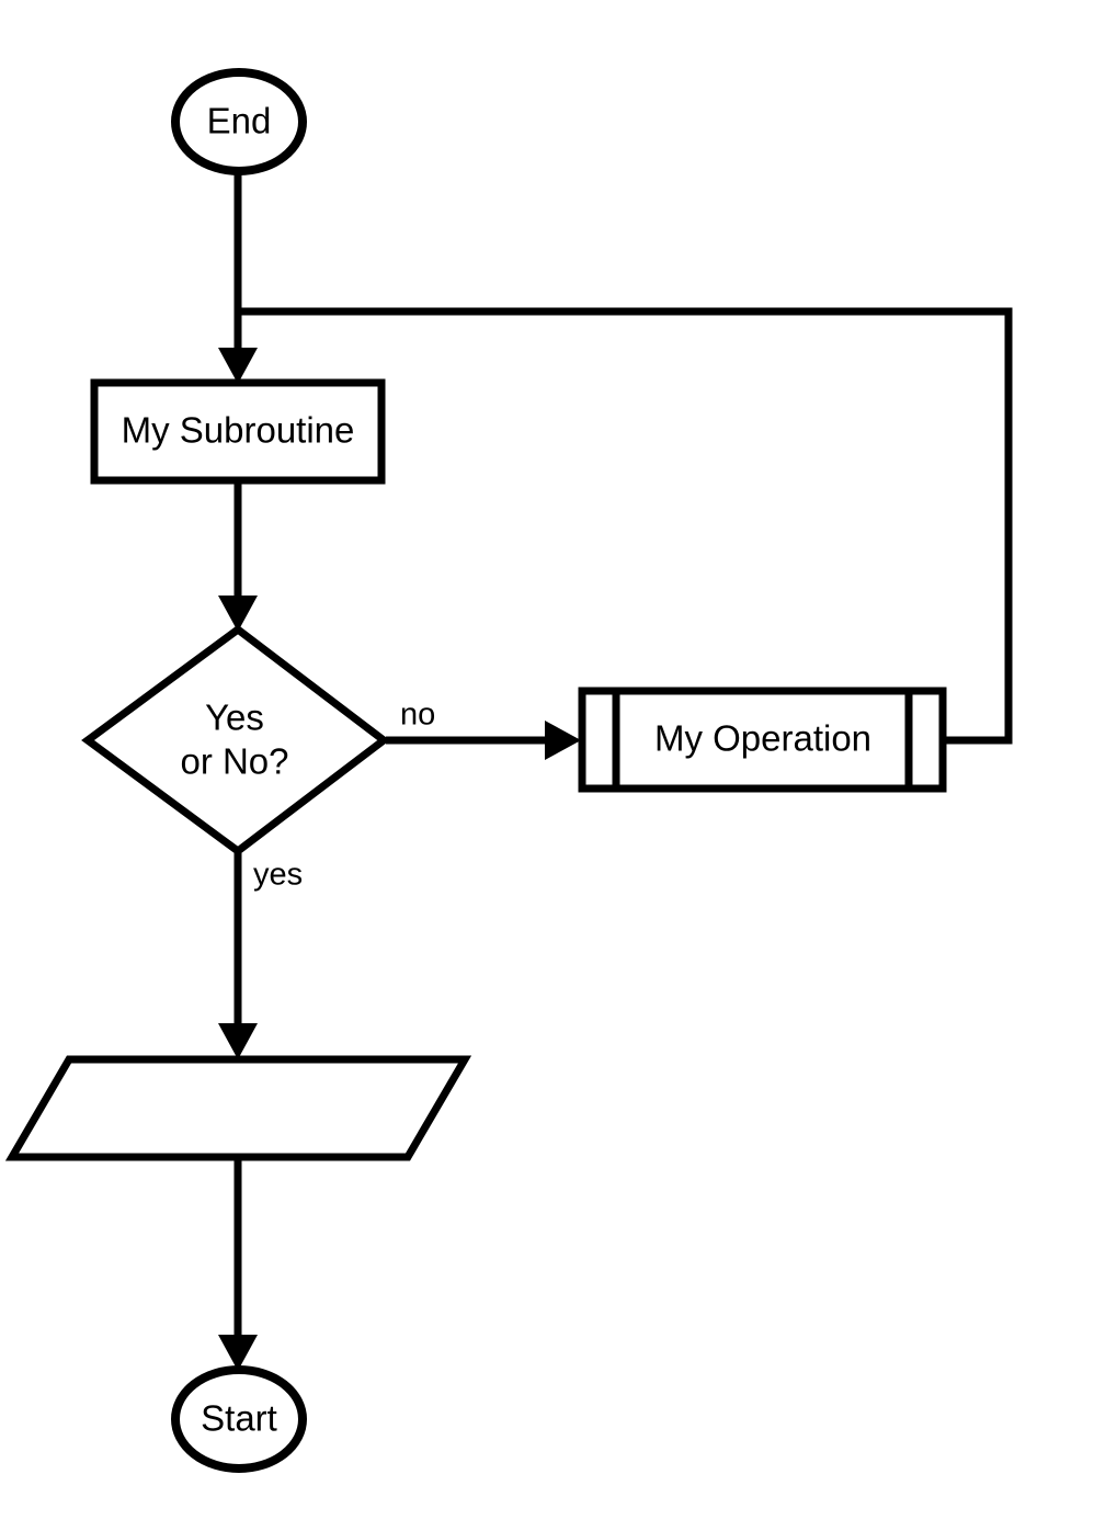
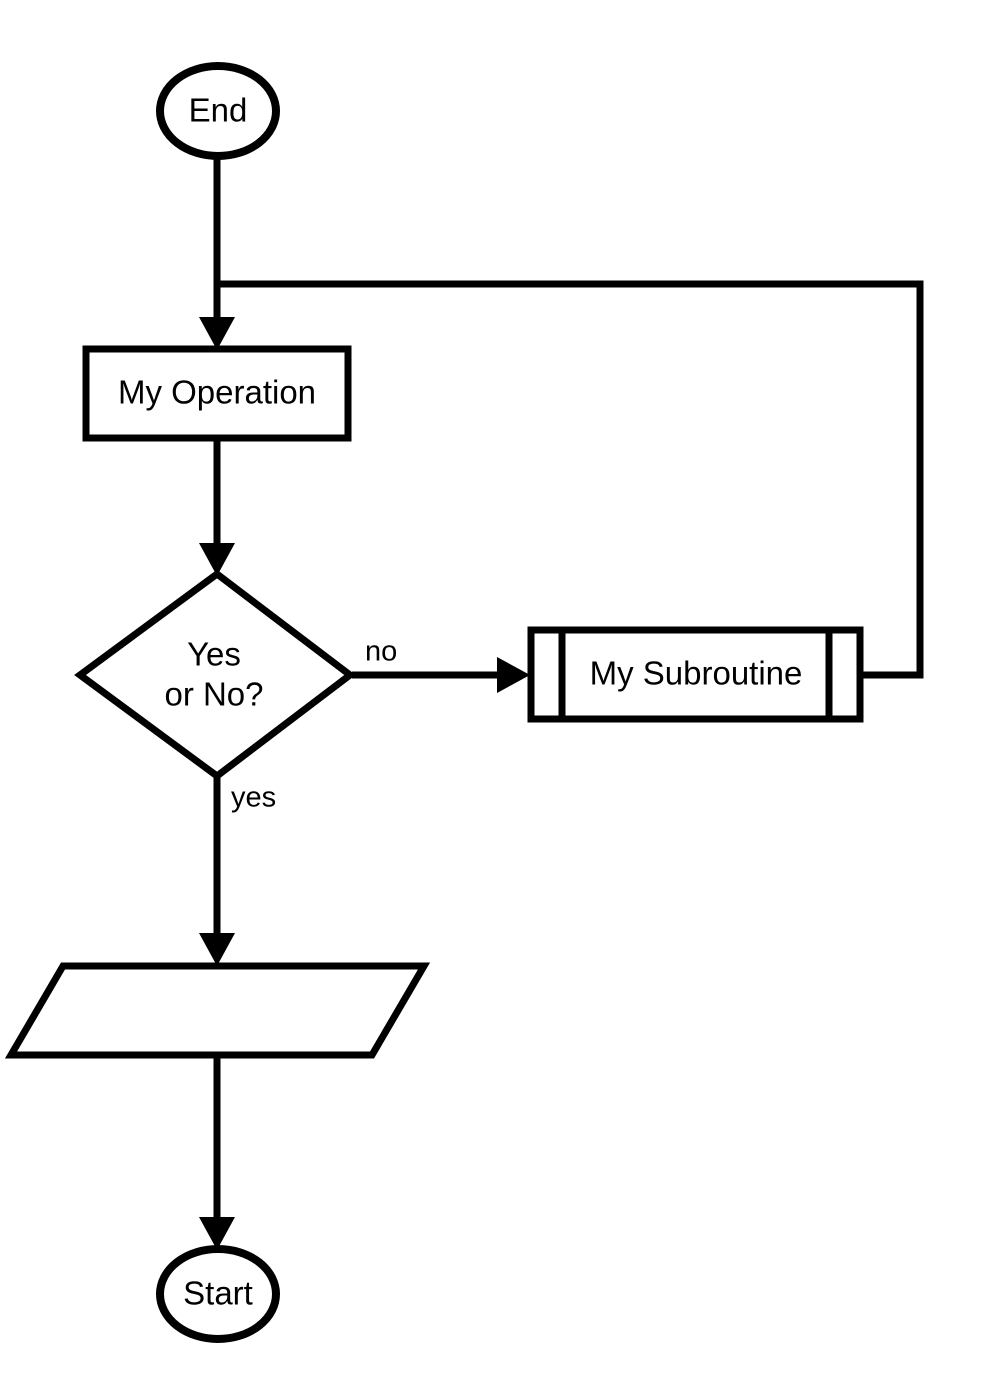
  End
- My Subroutine
+ My Operation
  Yes
  or No?
- My Operation
+ My Subroutine
  Start
  no
  yes
